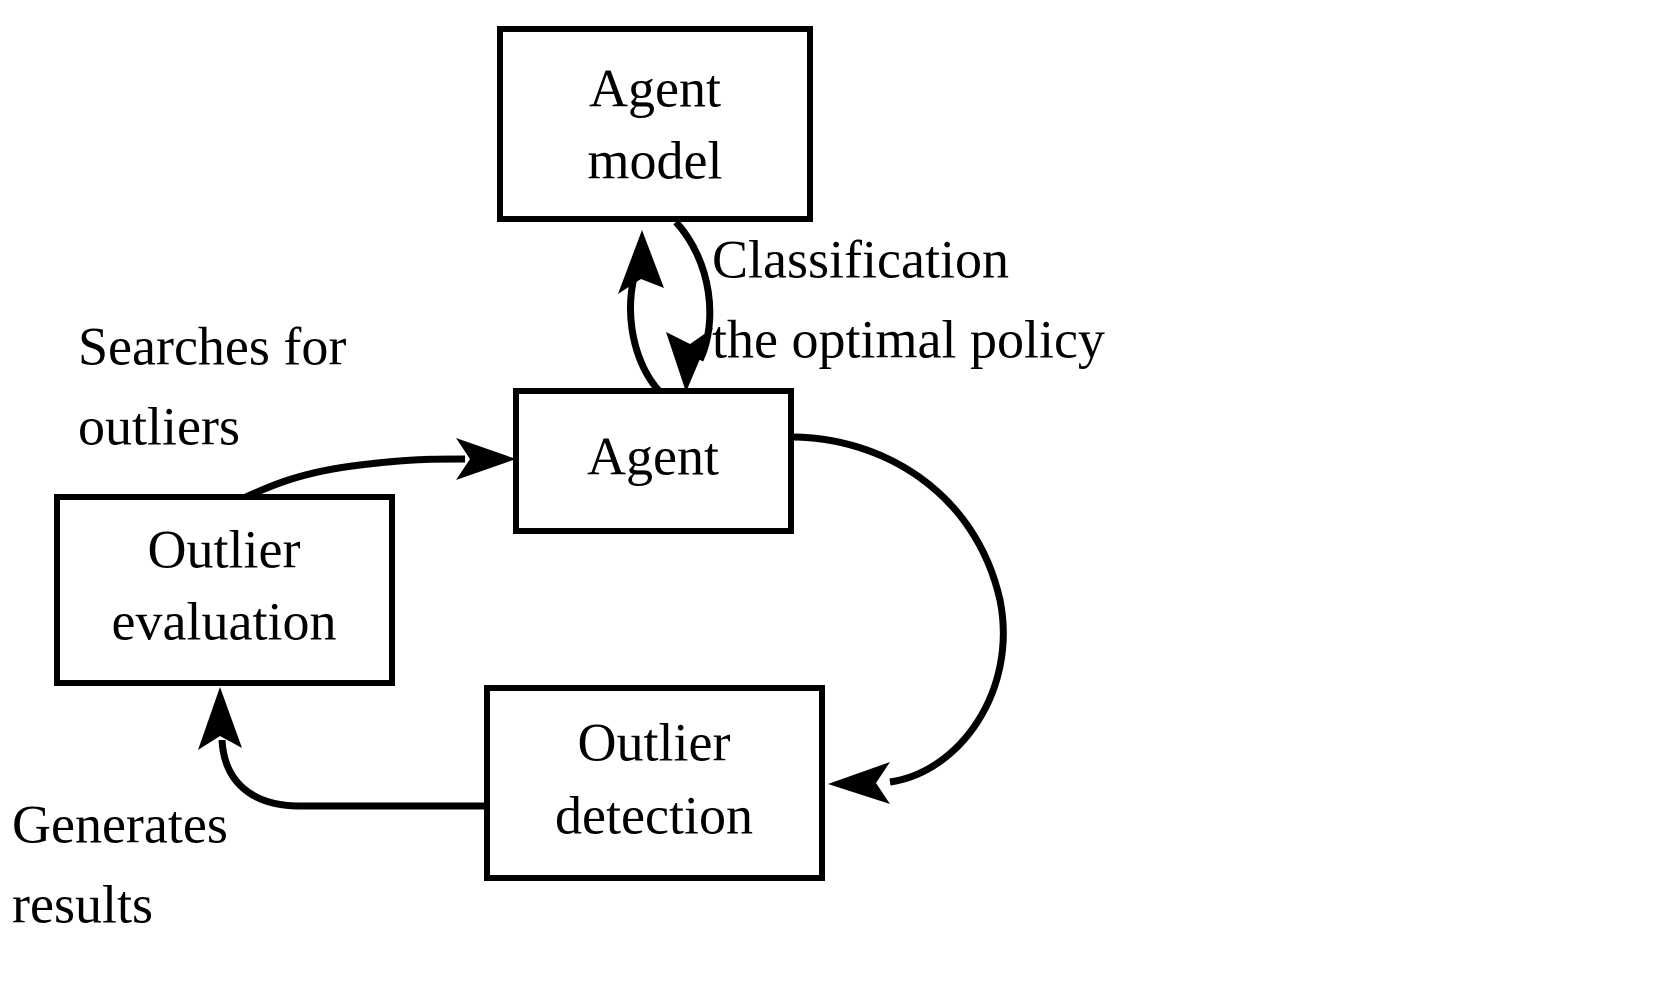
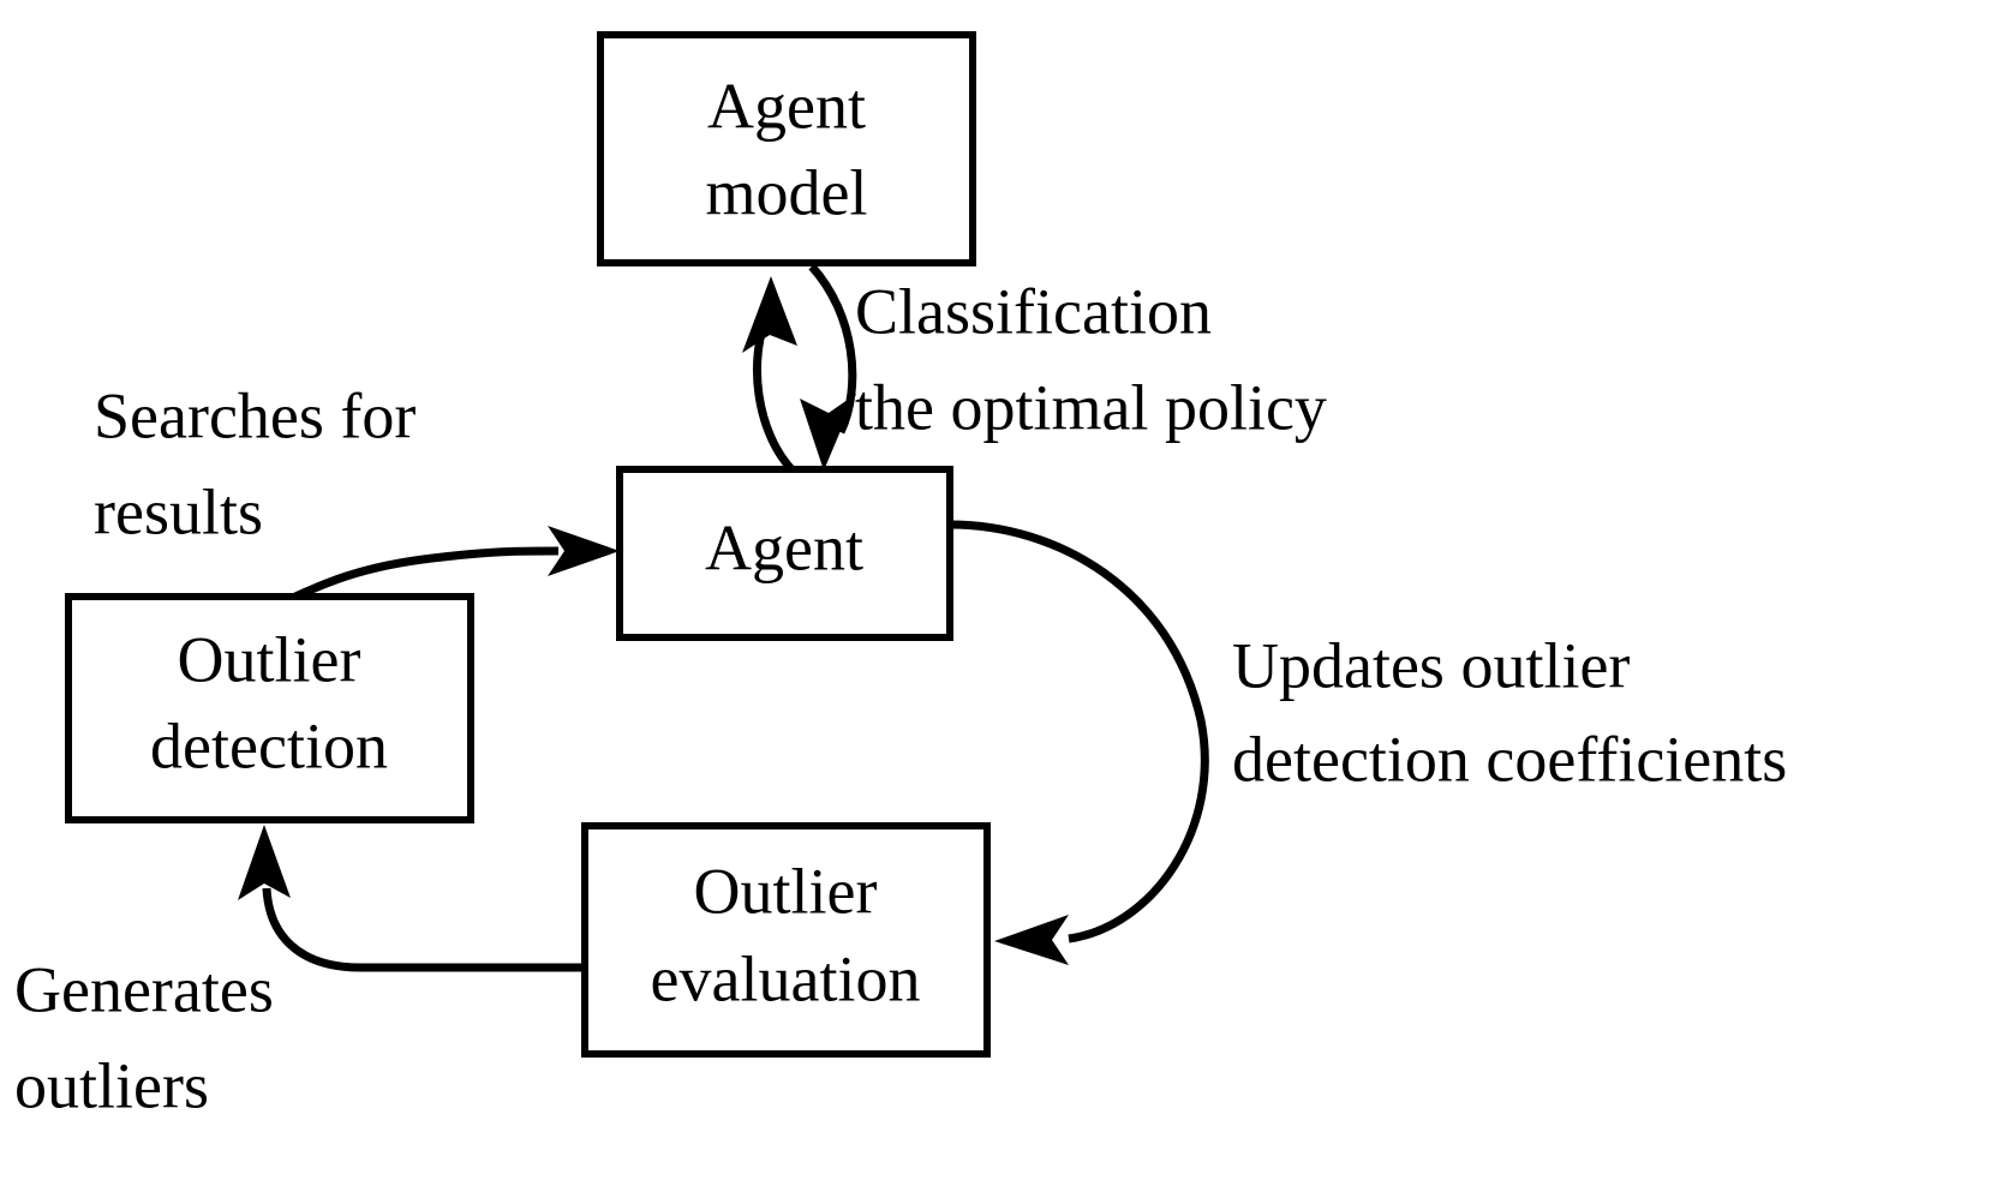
  Agent
  model
  Agent
  Outlier
- evaluation
+ detection
  Outlier
- detection
+ evaluation
  Classification
  the optimal policy
  Searches for
- outliers
+ results
+ Updates outlier
+ detection coefficients
  Generates
- results
+ outliers
